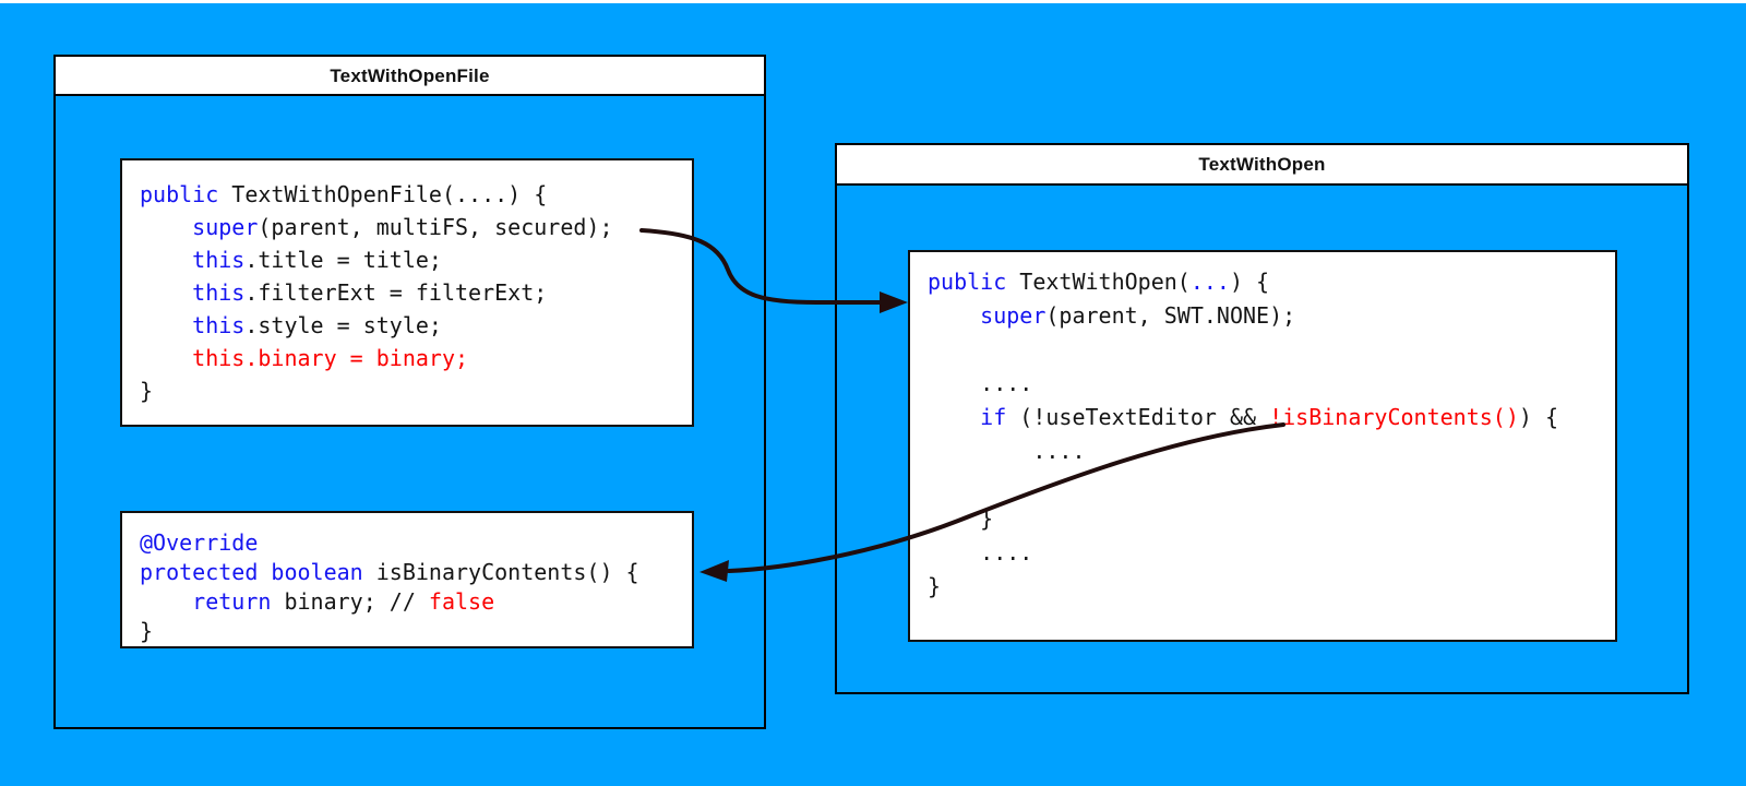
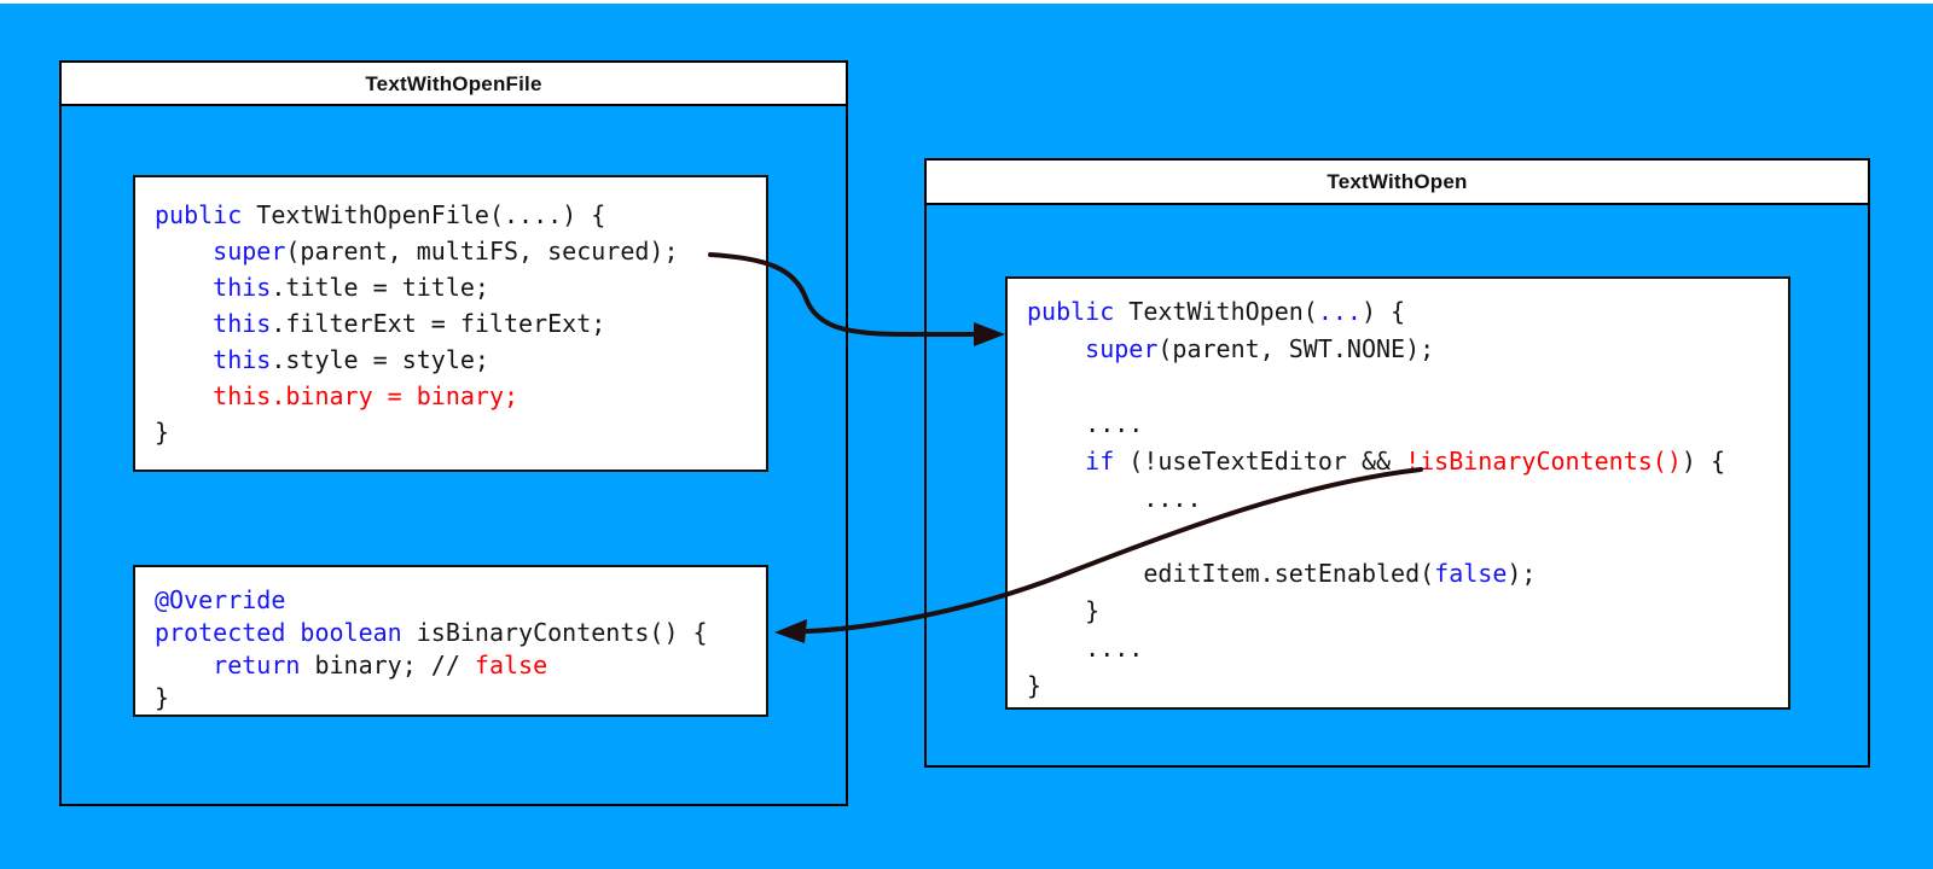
  TextWithOpenFile
  public TextWithOpenFile(....) {
  super(parent, multiFS, secured);
  this.title = title;
  this.filterExt = filterExt;
  this.style = style;
  this.binary = binary;
  }
  @Override
  protected boolean isBinaryContents() {
  return binary; // false
  }
  TextWithOpen
  public TextWithOpen(...) {
  super(parent, SWT.NONE);
  ....
  if (!useTextEditor && !isBinaryContents()) {
  ....
+ editItem.setEnabled(false);
  }
  ....
  }
